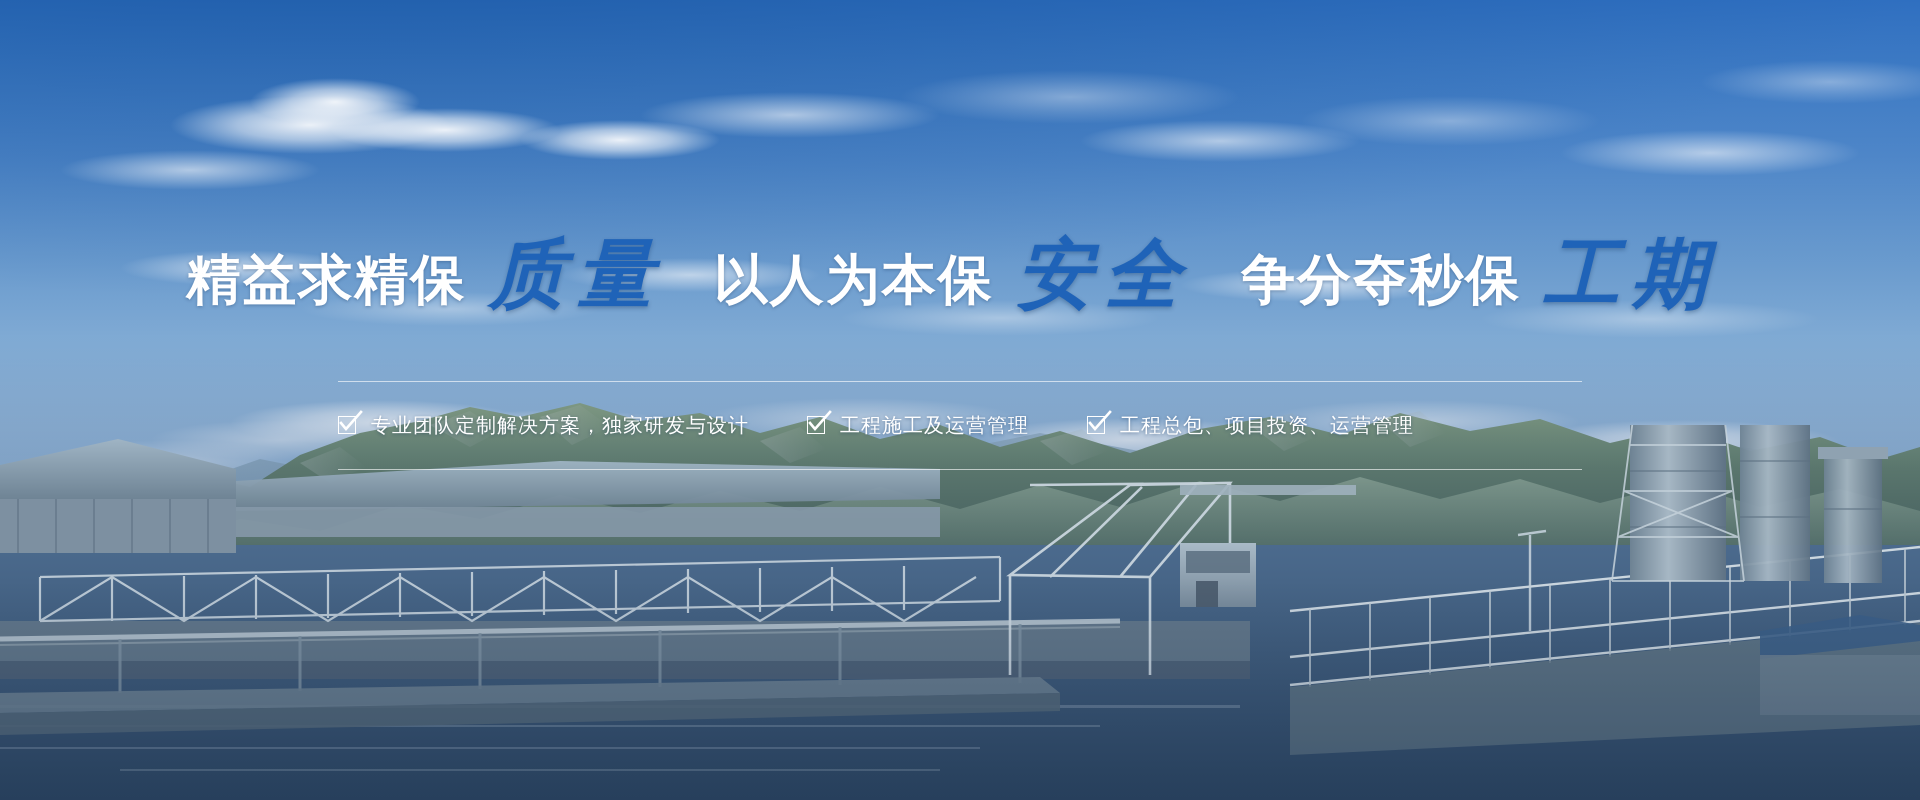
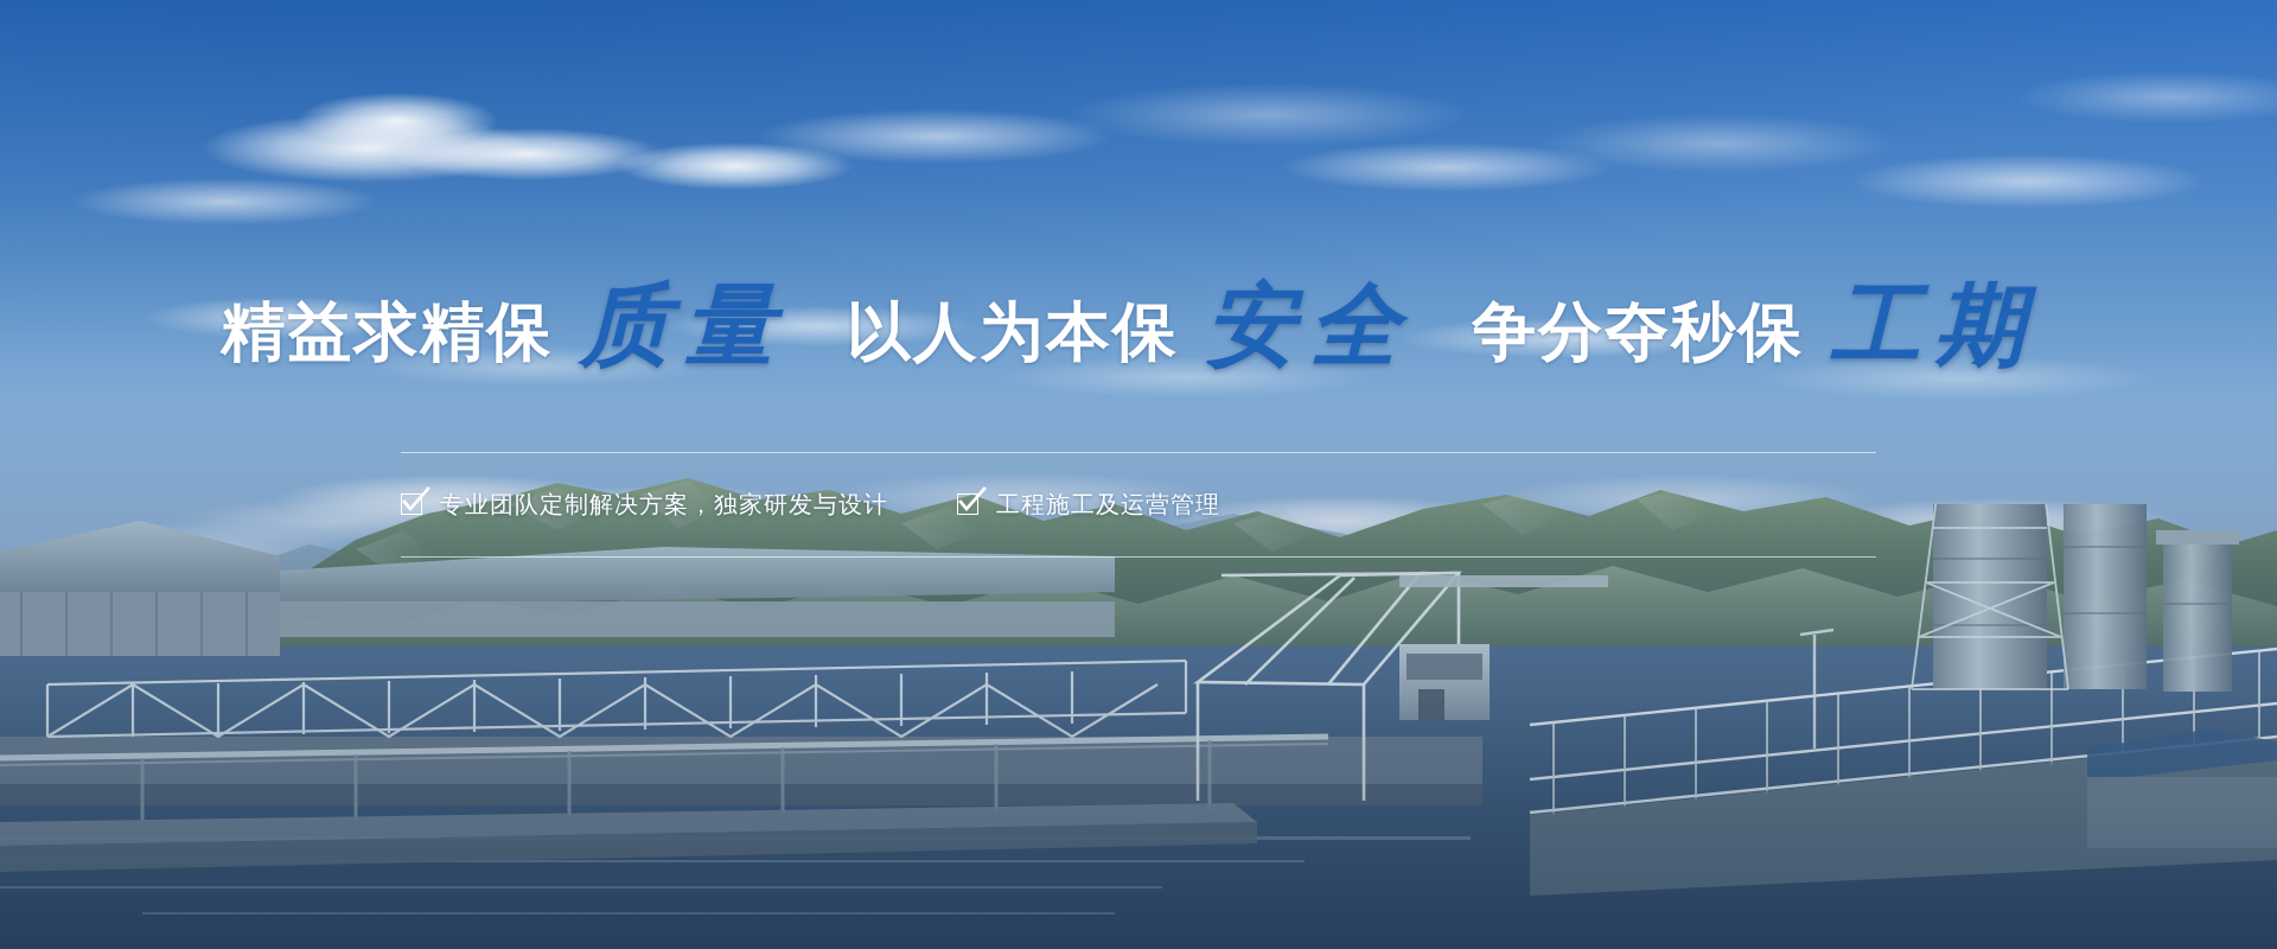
  精益求精保 质量 以人为本保 安全 争分夺秒保 工期
  专业团队定制解决方案，独家研发与设计
  工程施工及运营管理
- 工程总包、项目投资、运营管理
